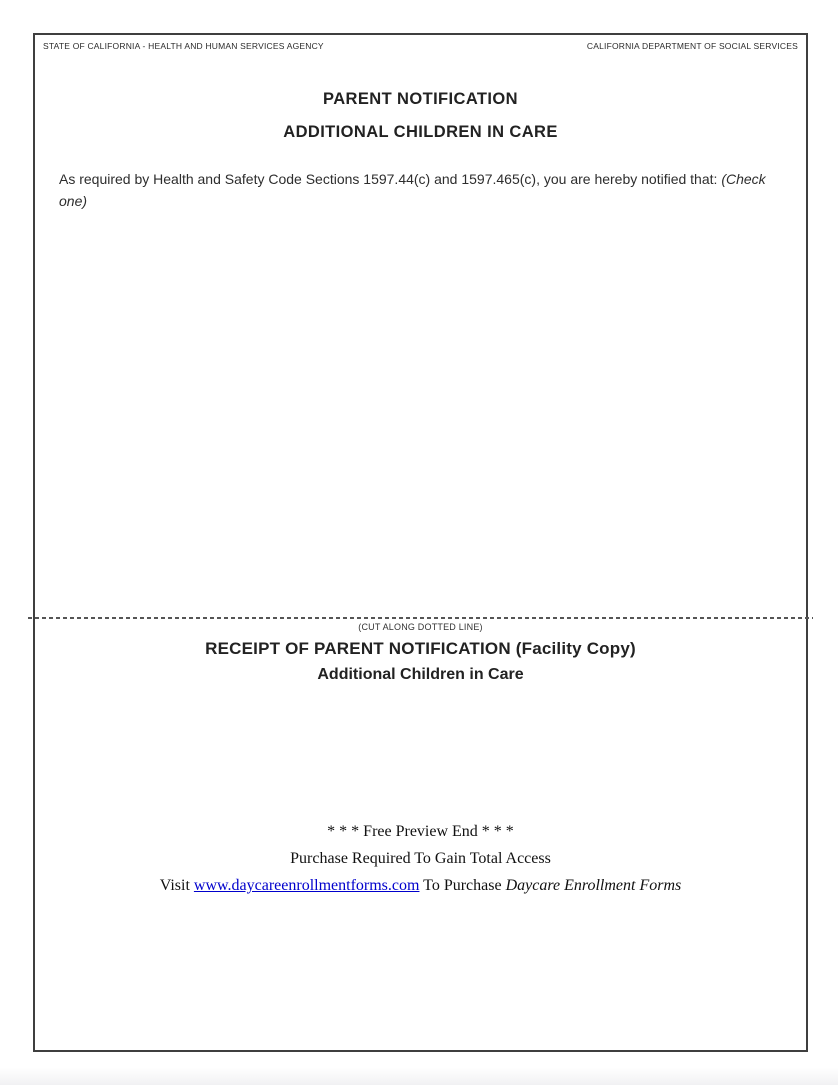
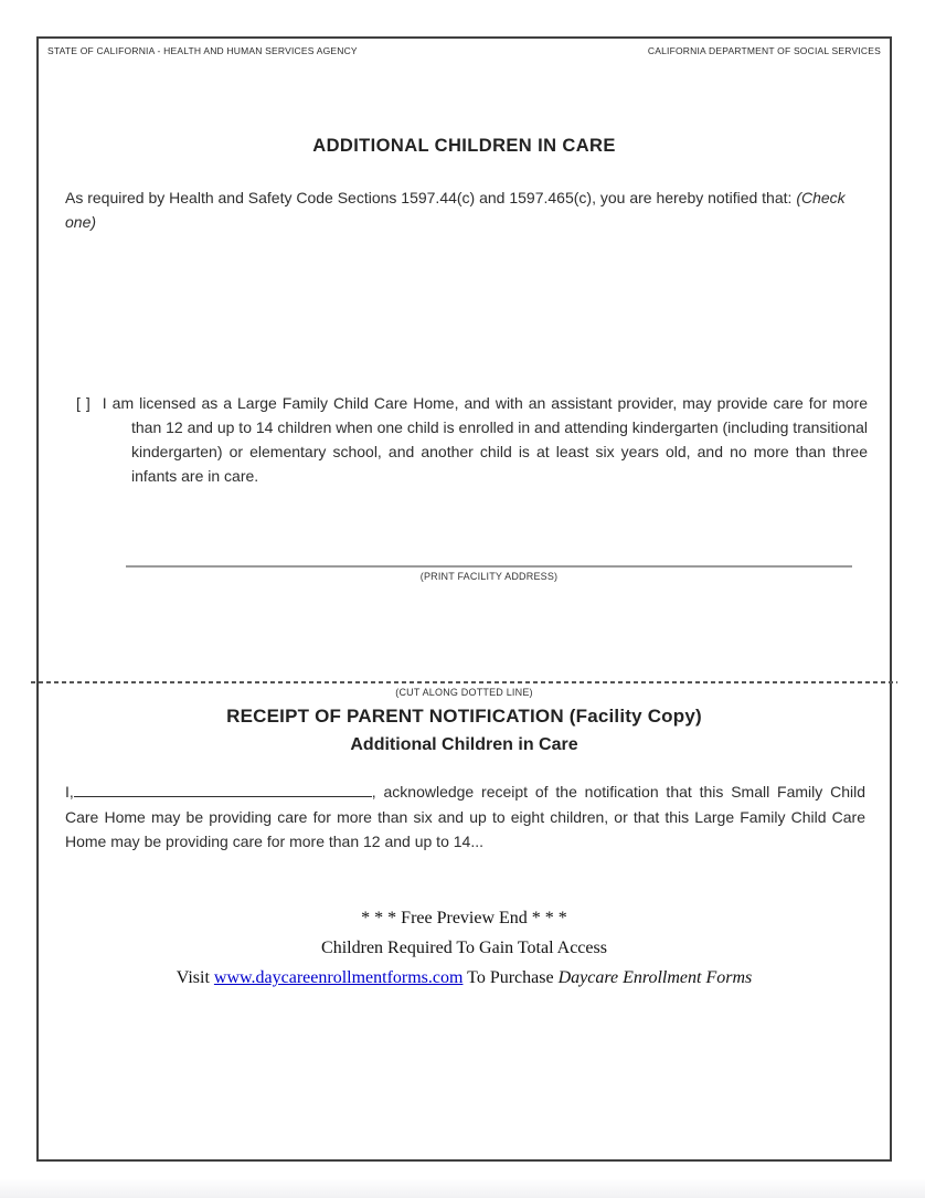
  STATE OF CALIFORNIA - HEALTH AND HUMAN SERVICES AGENCY
  CALIFORNIA DEPARTMENT OF SOCIAL SERVICES
- PARENT NOTIFICATION
  ADDITIONAL CHILDREN IN CARE
  As required by Health and Safety Code Sections 1597.44(c) and 1597.465(c), you are hereby notified that: (Check one)
+ [ ] I am licensed as a Large Family Child Care Home, and with an assistant provider, may provide care for more than 12 and up to 14 children when one child is enrolled in and attending kindergarten (including transitional kindergarten) or elementary school, and another child is at least six years old, and no more than three infants are in care.
+ (PRINT FACILITY ADDRESS)
  (CUT ALONG DOTTED LINE)
  RECEIPT OF PARENT NOTIFICATION (Facility Copy)
  Additional Children in Care
+ I, , acknowledge receipt of the notification that this Small Family Child Care Home may be providing care for more than six and up to eight children, or that this Large Family Child Care Home may be providing care for more than 12 and up to 14...
  * * * Free Preview End * * *
- Purchase Required To Gain Total Access
+ Children Required To Gain Total Access
  Visit www.daycareenrollmentforms.com To Purchase Daycare Enrollment Forms
